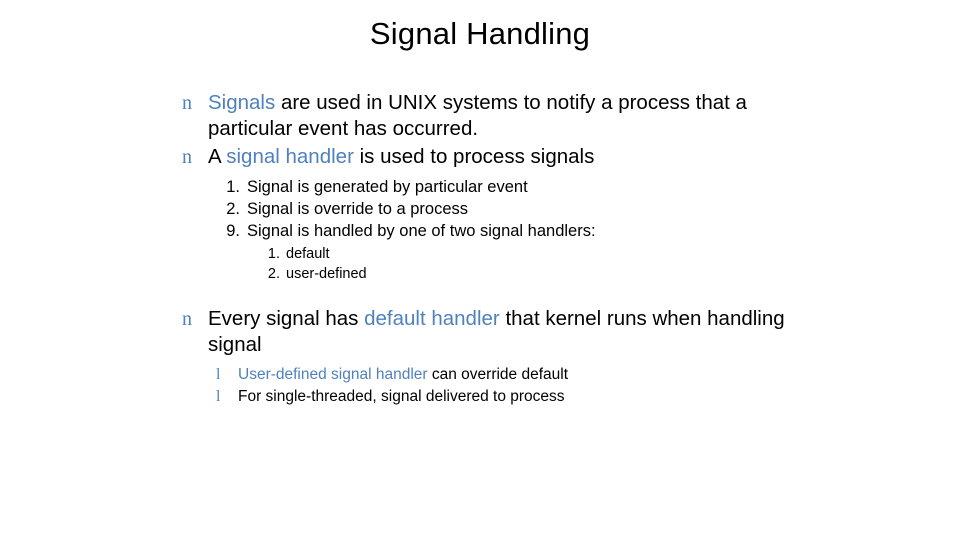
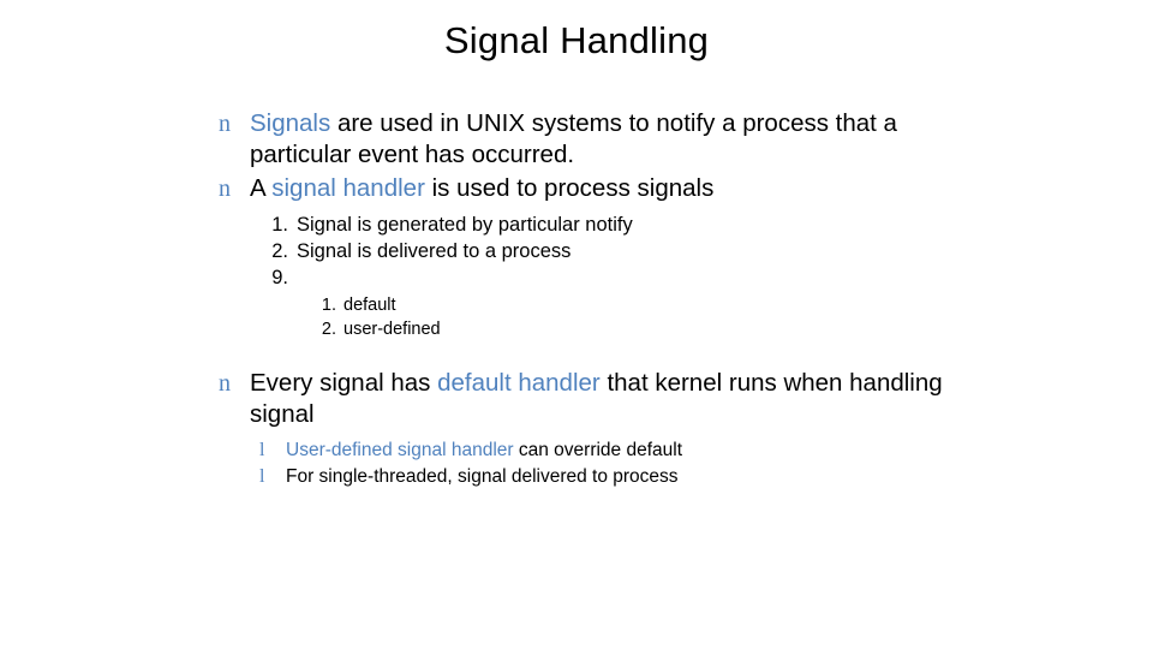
  Signal Handling
  n
  Signals are used in UNIX systems to notify a process that a particular event has occurred.
  n
  A signal handler is used to process signals
  1.
- Signal is generated by particular event
+ Signal is generated by particular notify
  2.
- Signal is override to a process
+ Signal is delivered to a process
  9.
- Signal is handled by one of two signal handlers:
  1.
  default
  2.
  user-defined
  n
  Every signal has default handler that kernel runs when handling signal
  l
  User-defined signal handler can override default
  l
  For single-threaded, signal delivered to process
